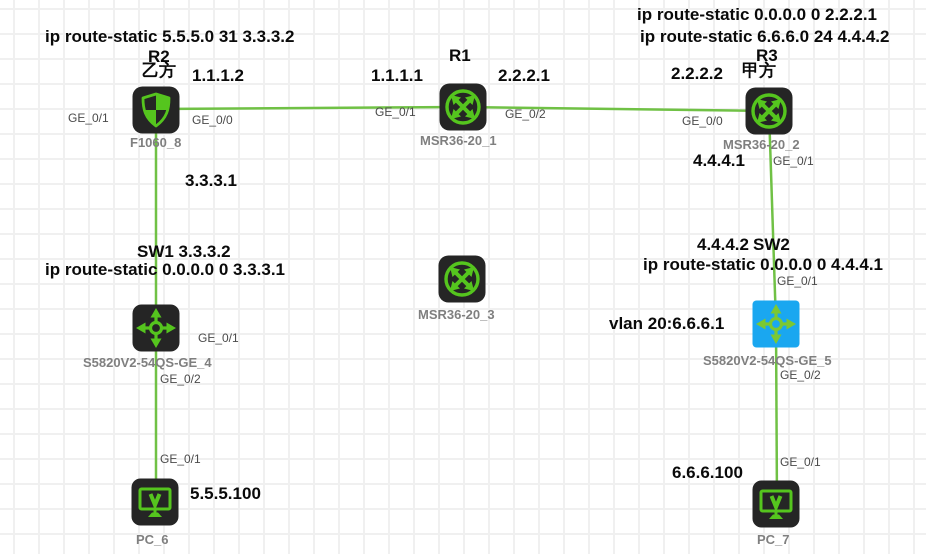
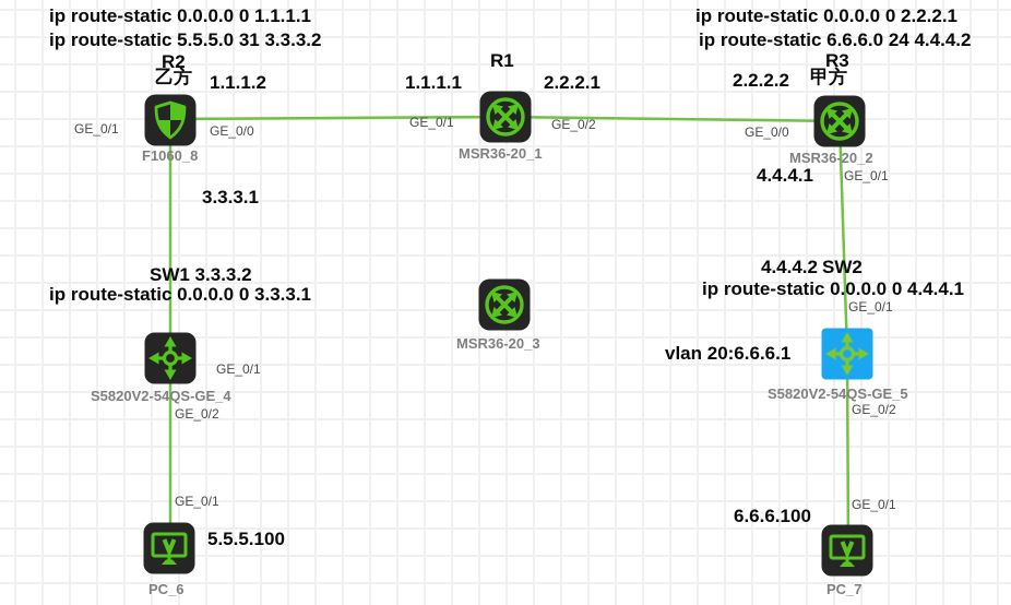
+ ip route-static 0.0.0.0 0 1.1.1.1
  ip route-static 5.5.5.0 31 3.3.3.2
  ip route-static 0.0.0.0 0 2.2.2.1
  ip route-static 6.6.6.0 24 4.4.4.2
  R2
  乙方
  1.1.1.2
  R1
  1.1.1.1
  2.2.2.1
  R3
  甲方
  2.2.2.2
  3.3.3.1
  SW1 3.3.3.2
  ip route-static 0.0.0.0 0 3.3.3.1
  4.4.4.1
  4.4.4.2
  SW2
  ip route-static 0.0.0.0 0 4.4.4.1
  vlan 20:6.6.6.1
  5.5.5.100
  6.6.6.100
  GE_0/1
  GE_0/0
  GE_0/1
  GE_0/2
  GE_0/0
  GE_0/1
  GE_0/1
  GE_0/2
  GE_0/1
  GE_0/2
  GE_0/1
  GE_0/1
  F1060_8
  MSR36-20_1
  MSR36-20_2
  MSR36-20_3
  S5820V2-54QS-GE_4
  S5820V2-54QS-GE_5
  PC_6
  PC_7
